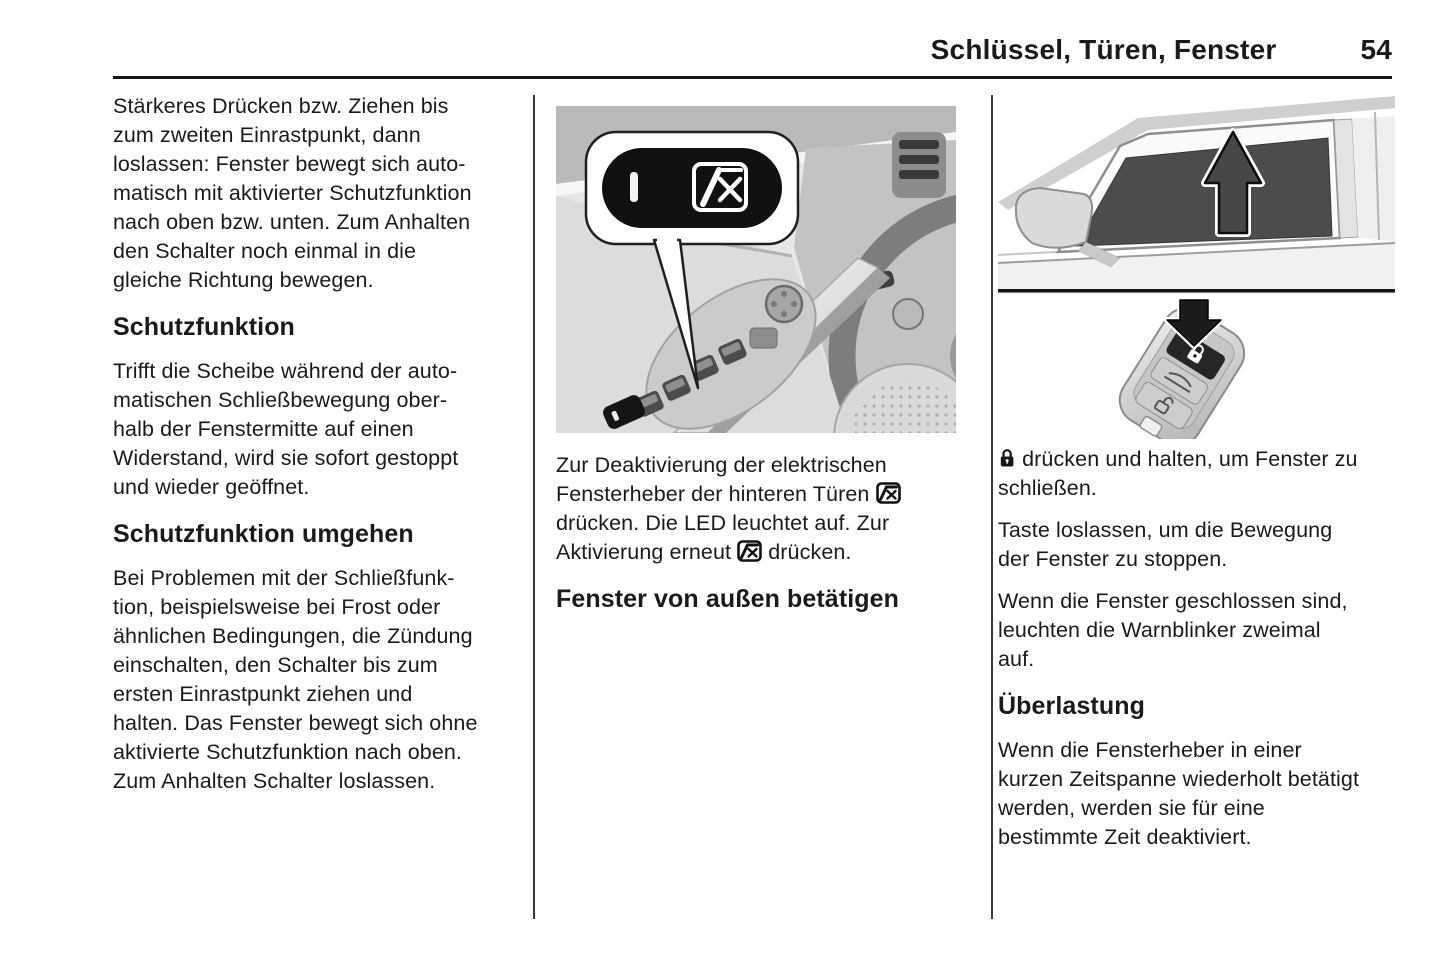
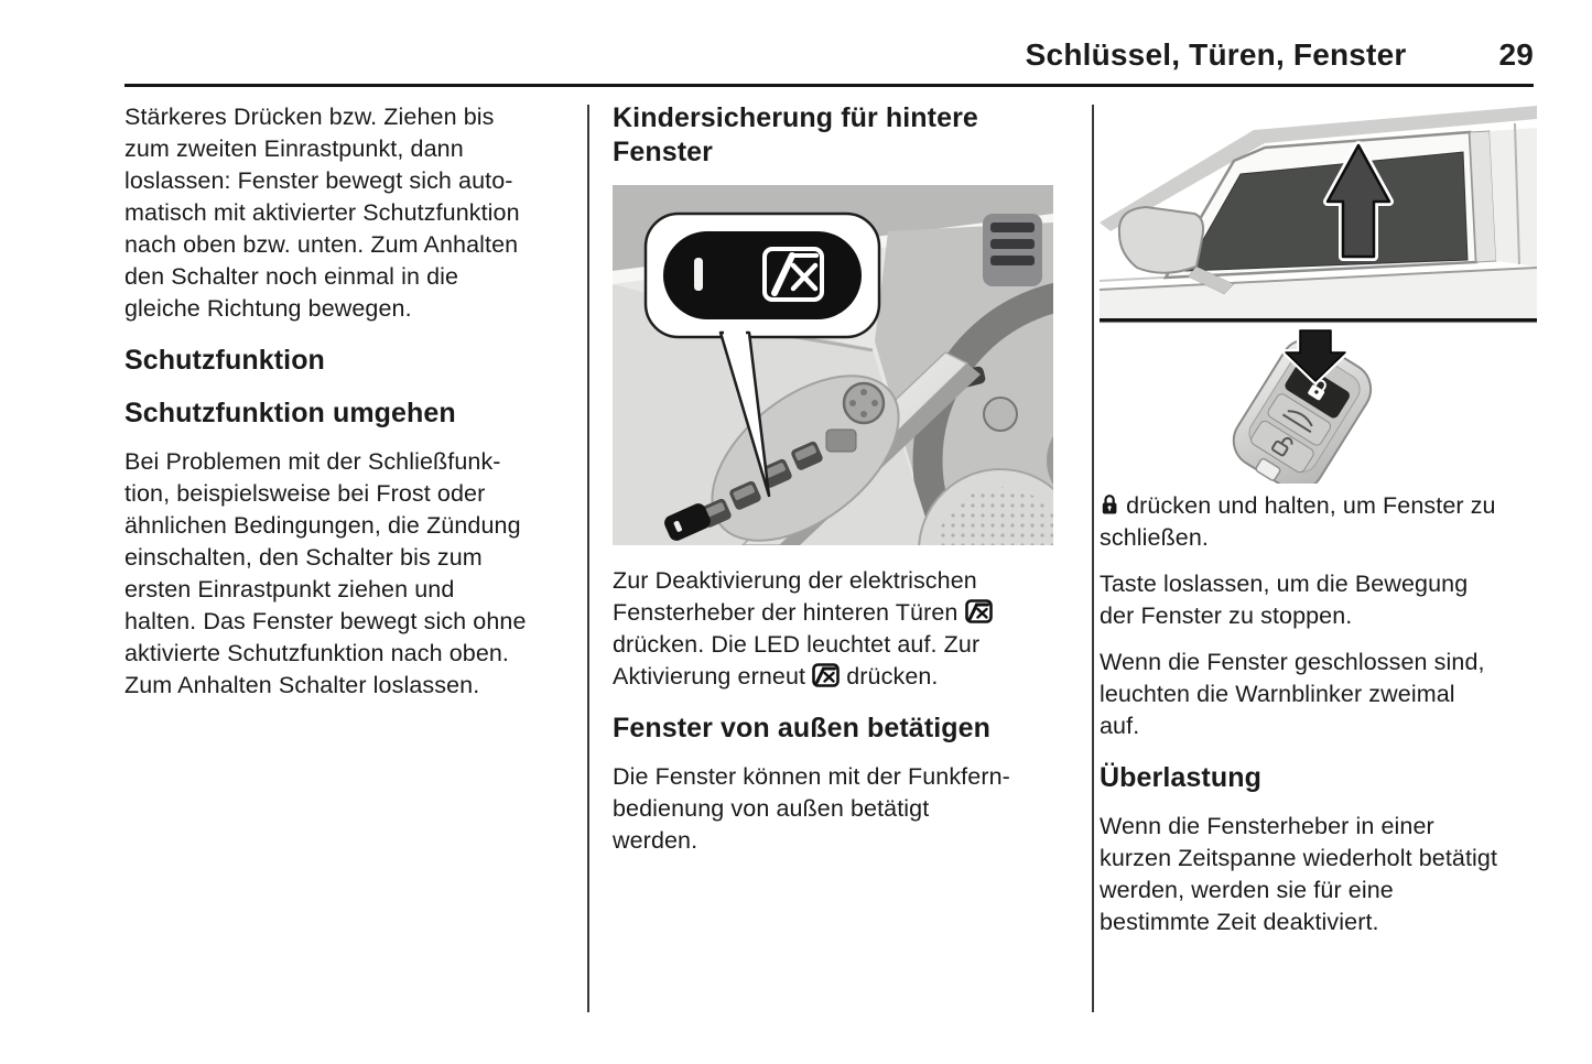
  Schlüssel, Türen, Fenster
- 54
+ 29
  Stärkeres Drücken bzw. Ziehen bis
  zum zweiten Einrastpunkt, dann
  loslassen: Fenster bewegt sich auto-
  matisch mit aktivierter Schutzfunktion
  nach oben bzw. unten. Zum Anhalten
  den Schalter noch einmal in die
  gleiche Richtung bewegen.
  Schutzfunktion
- Trifft die Scheibe während der auto-
- matischen Schließbewegung ober-
- halb der Fenstermitte auf einen
- Widerstand, wird sie sofort gestoppt
- und wieder geöffnet.
  Schutzfunktion umgehen
  Bei Problemen mit der Schließfunk-
  tion, beispielsweise bei Frost oder
  ähnlichen Bedingungen, die Zündung
  einschalten, den Schalter bis zum
  ersten Einrastpunkt ziehen und
  halten. Das Fenster bewegt sich ohne
  aktivierte Schutzfunktion nach oben.
  Zum Anhalten Schalter loslassen.
+ Kindersicherung für hintere
+ Fenster
  Zur Deaktivierung der elektrischen
  Fensterheber der hinteren Türen
  drücken. Die LED leuchtet auf. Zur
  Aktivierung erneut drücken.
  Fenster von außen betätigen
+ Die Fenster können mit der Funkfern-
+ bedienung von außen betätigt
+ werden.
  drücken und halten, um Fenster zu
  schließen.
  Taste loslassen, um die Bewegung
  der Fenster zu stoppen.
  Wenn die Fenster geschlossen sind,
  leuchten die Warnblinker zweimal
  auf.
  Überlastung
  Wenn die Fensterheber in einer
  kurzen Zeitspanne wiederholt betätigt
  werden, werden sie für eine
  bestimmte Zeit deaktiviert.
